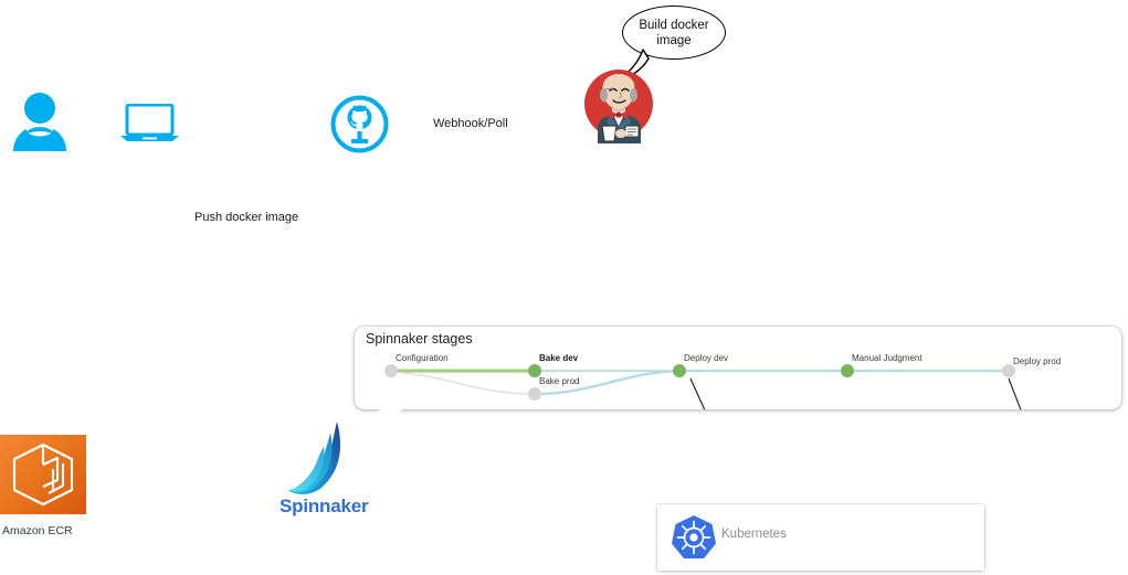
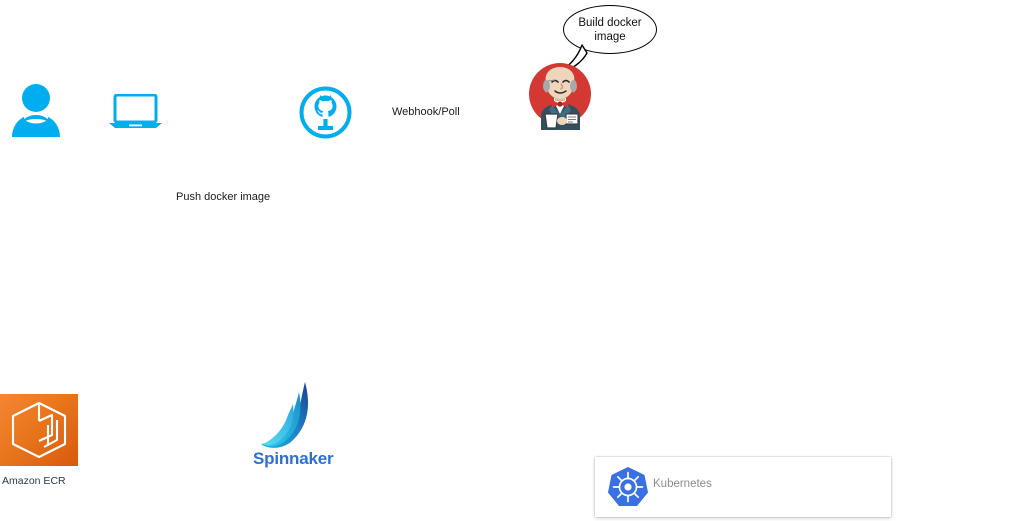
  Webhook/Poll
  Push docker image
  Build docker
  image
- Spinnaker stages
- Configuration
- Bake dev
- Bake prod
- Deploy dev
- Manual Judgment
- Deploy prod
  Spinnaker
  Amazon ECR
  Kubernetes
